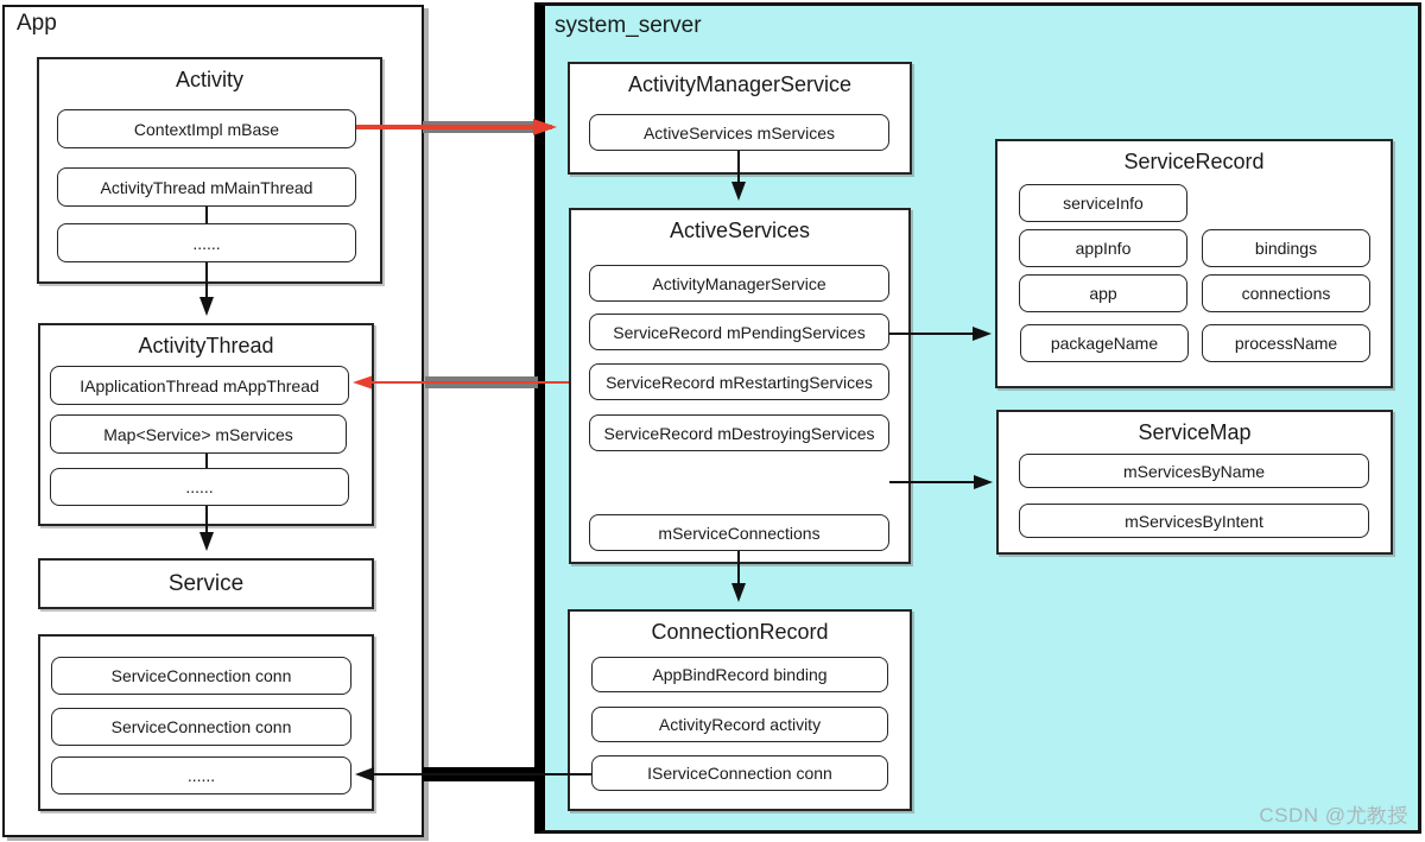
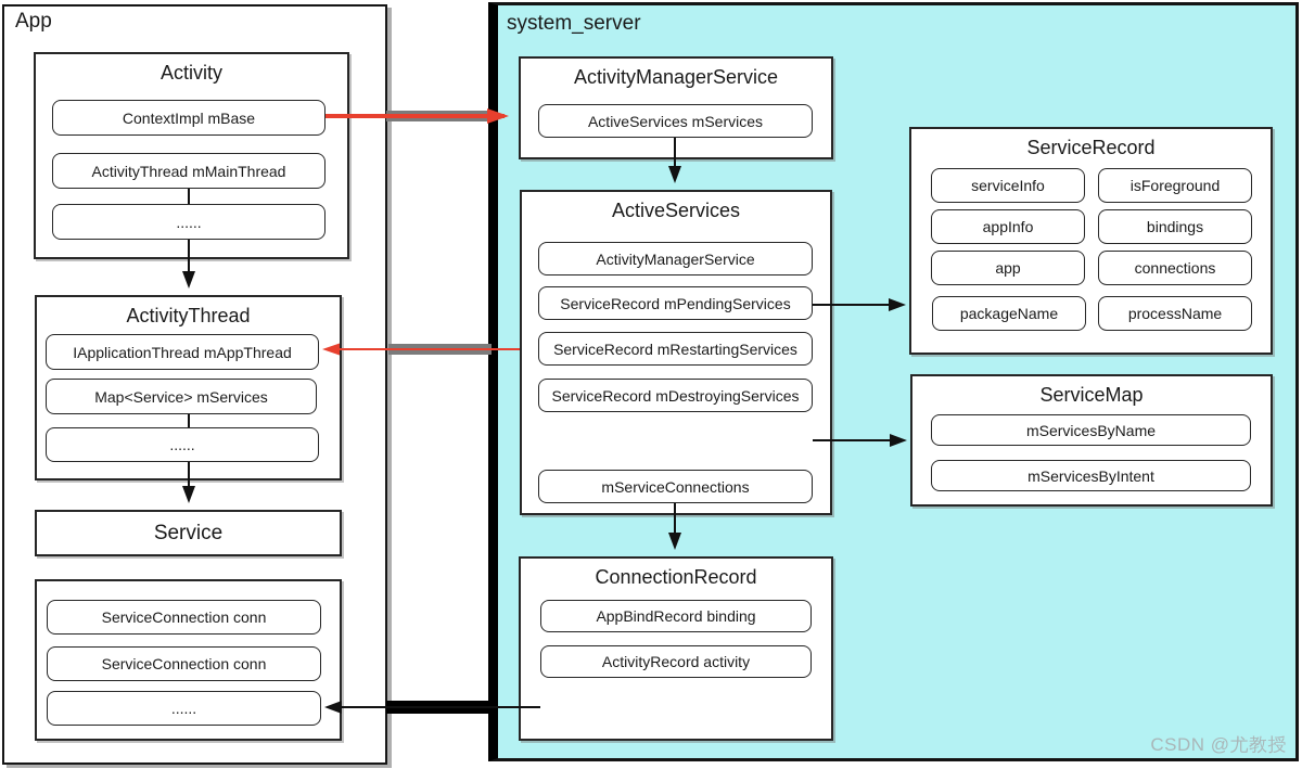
  App
  system_server
  Activity
  ActivityThread
  Service
  ActivityManagerService
  ActiveServices
  ConnectionRecord
  ServiceRecord
  ServiceMap
  ContextImpl mBase
  ActivityThread mMainThread
  ......
  IApplicationThread mAppThread
  Map<Service> mServices
  ......
  ServiceConnection conn
  ServiceConnection conn
  ......
  ActiveServices mServices
  ActivityManagerService
  ServiceRecord mPendingServices
  ServiceRecord mRestartingServices
  ServiceRecord mDestroyingServices
  mServiceConnections
  AppBindRecord binding
  ActivityRecord activity
- IServiceConnection conn
  serviceInfo
  appInfo
  app
  packageName
+ isForeground
  bindings
  connections
  processName
  mServicesByName
  mServicesByIntent
  CSDN @尤教授
